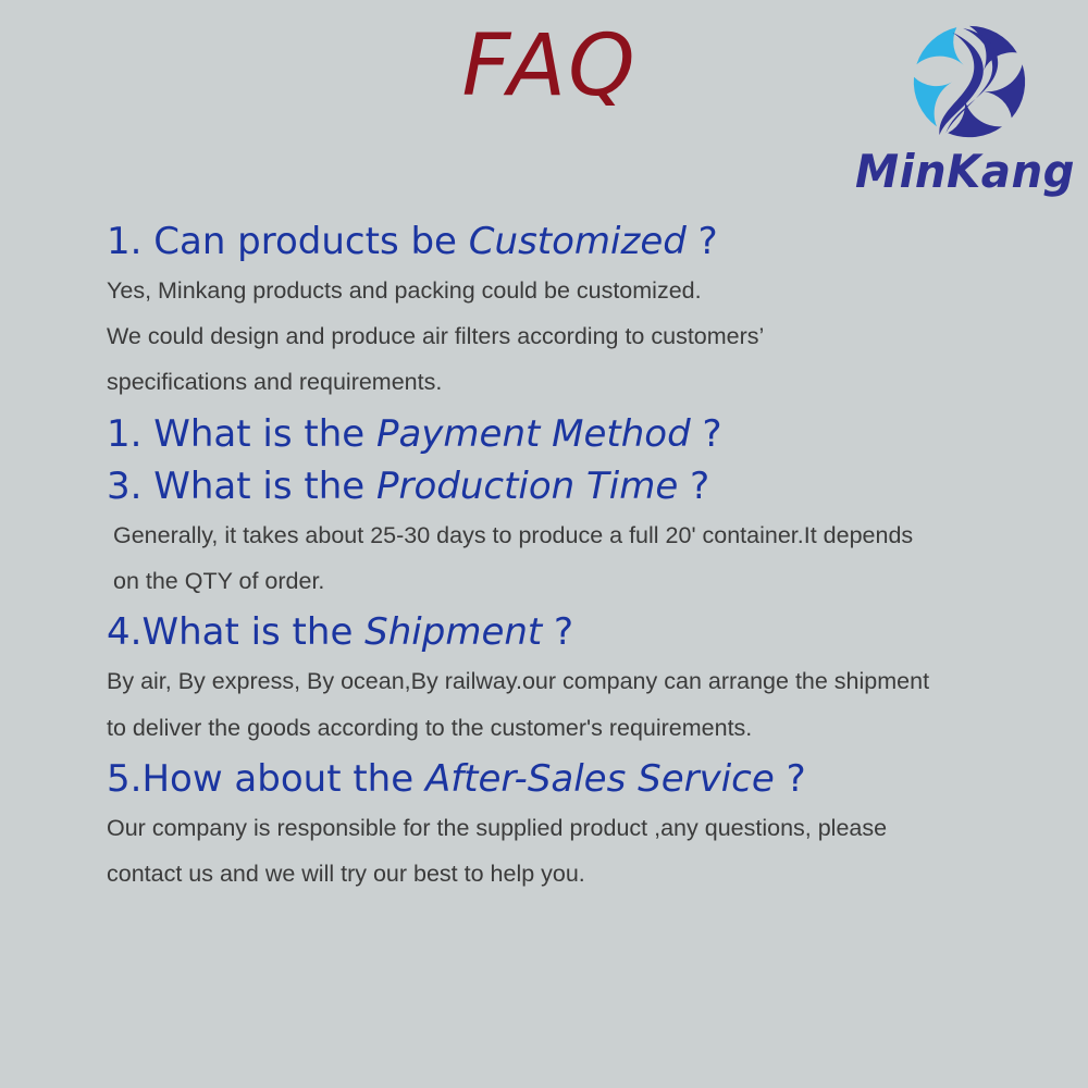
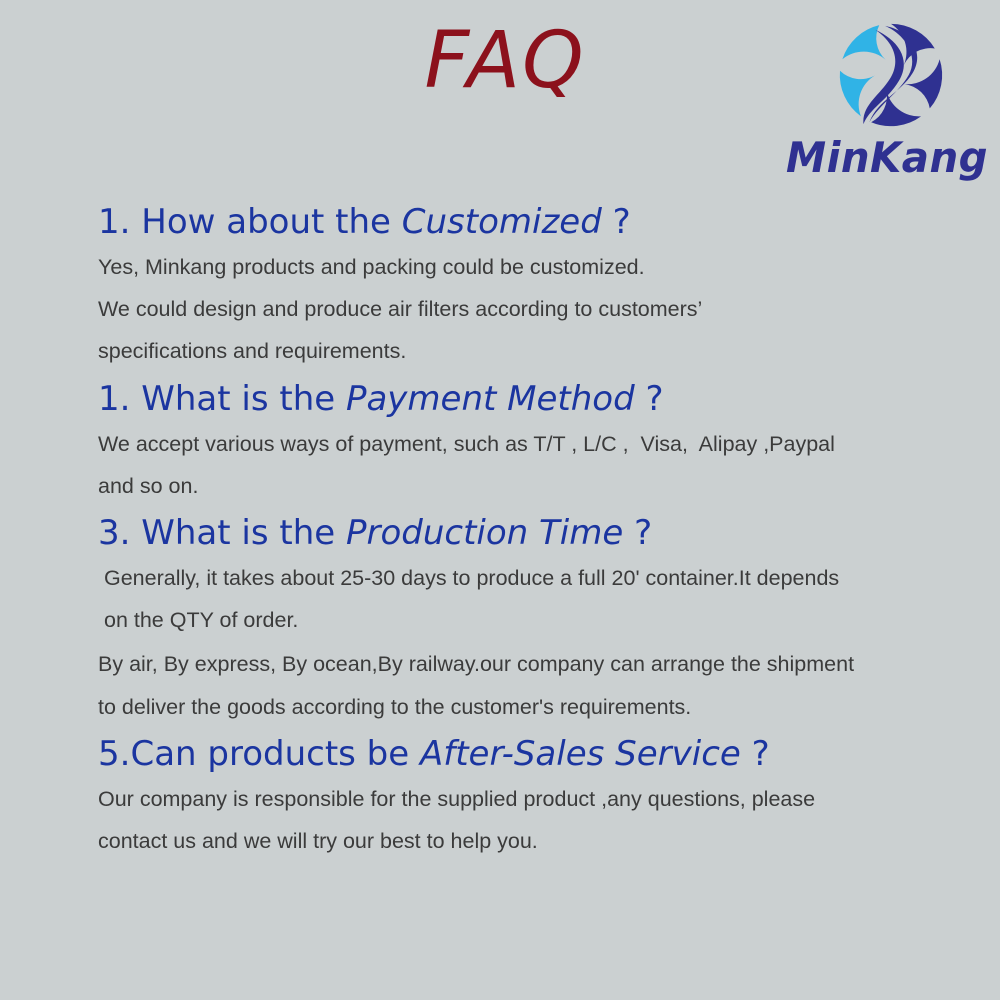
  FAQ
  MinKang
- 1. Can products be Customized ?
+ 1. How about the Customized ?
  Yes, Minkang products and packing could be customized.
  We could design and produce air filters according to customers’
  specifications and requirements.
  1. What is the Payment Method ?
+ We accept various ways of payment, such as T/T , L/C , Visa, Alipay ,Paypal
+ and so on.
  3. What is the Production Time ?
  Generally, it takes about 25-30 days to produce a full 20' container.It depends
  on the QTY of order.
- 4.What is the Shipment ?
  By air, By express, By ocean,By railway.our company can arrange the shipment
  to deliver the goods according to the customer's requirements.
- 5.How about the After-Sales Service ?
+ 5.Can products be After-Sales Service ?
  Our company is responsible for the supplied product ,any questions, please
  contact us and we will try our best to help you.
